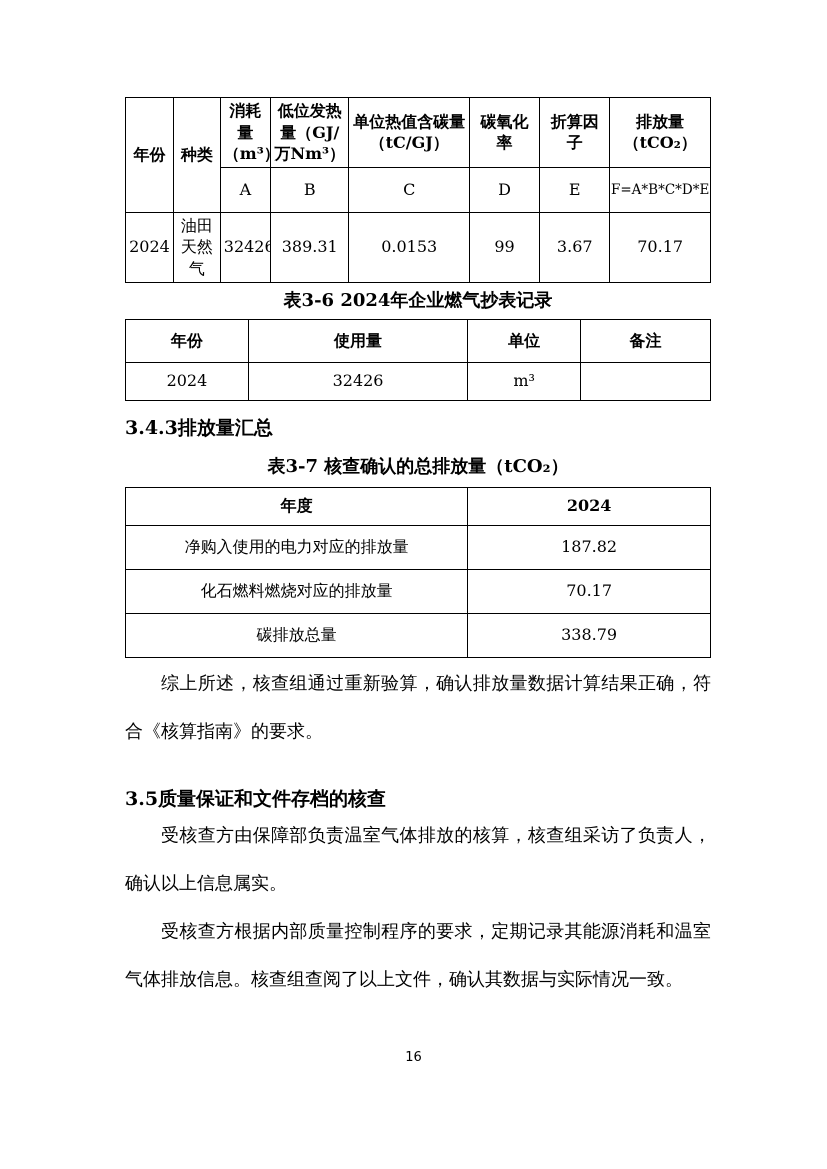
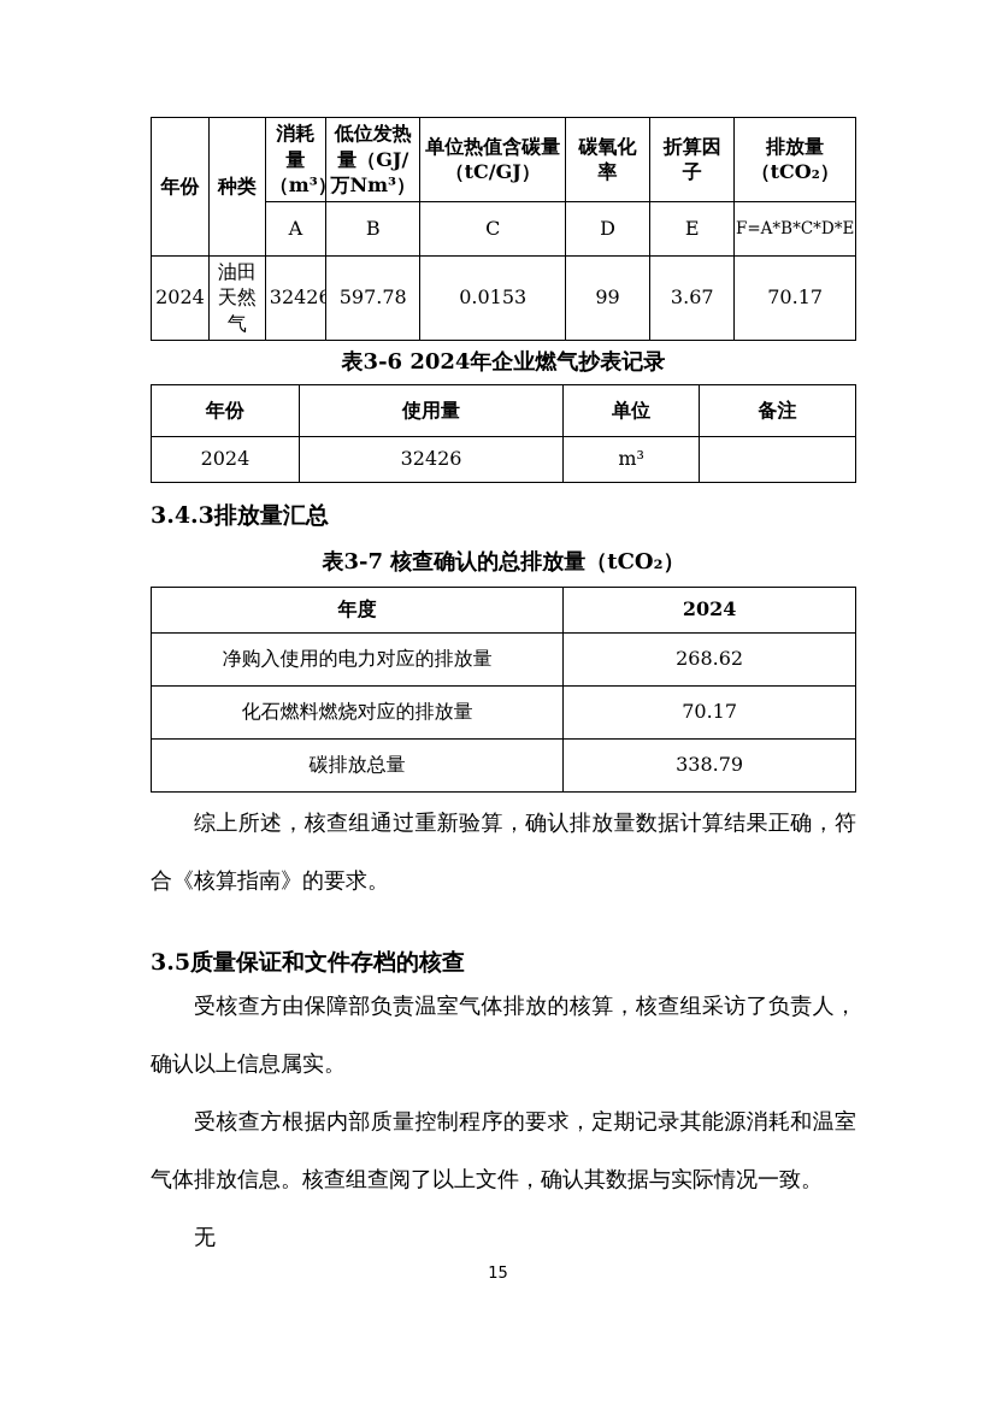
  年份	种类	消耗量（m³	低位发热量（GJ/万Nm³）	单位热值含碳量（tC/GJ）	碳氧化率	折算因子	排放量（tCO₂）
  A	B	C	D	E	F=A*B*C*D*E
- 2024	油田天然气	32426	389.31	0.0153	99	3.67	70.17
+ 2024	油田天然气	32426	597.78	0.0153	99	3.67	70.17
  表3-6 2024年企业燃气抄表记录
  年份	使用量	单位	备注
  2024	32426	m³
  3.4.3排放量汇总
  表3-7 核查确认的总排放量（tCO₂）
  年度	2024
- 净购入使用的电力对应的排放量	187.82
+ 净购入使用的电力对应的排放量	268.62
  化石燃料燃烧对应的排放量	70.17
  碳排放总量	338.79
  综上所述，核查组通过重新验算，确认排放量数据计算结果正确，符合《核算指南》的要求。
  3.5质量保证和文件存档的核查
  受核查方由保障部负责温室气体排放的核算，核查组采访了负责人，确认以上信息属实。
  受核查方根据内部质量控制程序的要求，定期记录其能源消耗和温室气体排放信息。核查组查阅了以上文件，确认其数据与实际情况一致。
+ 无
- 16
+ 15
